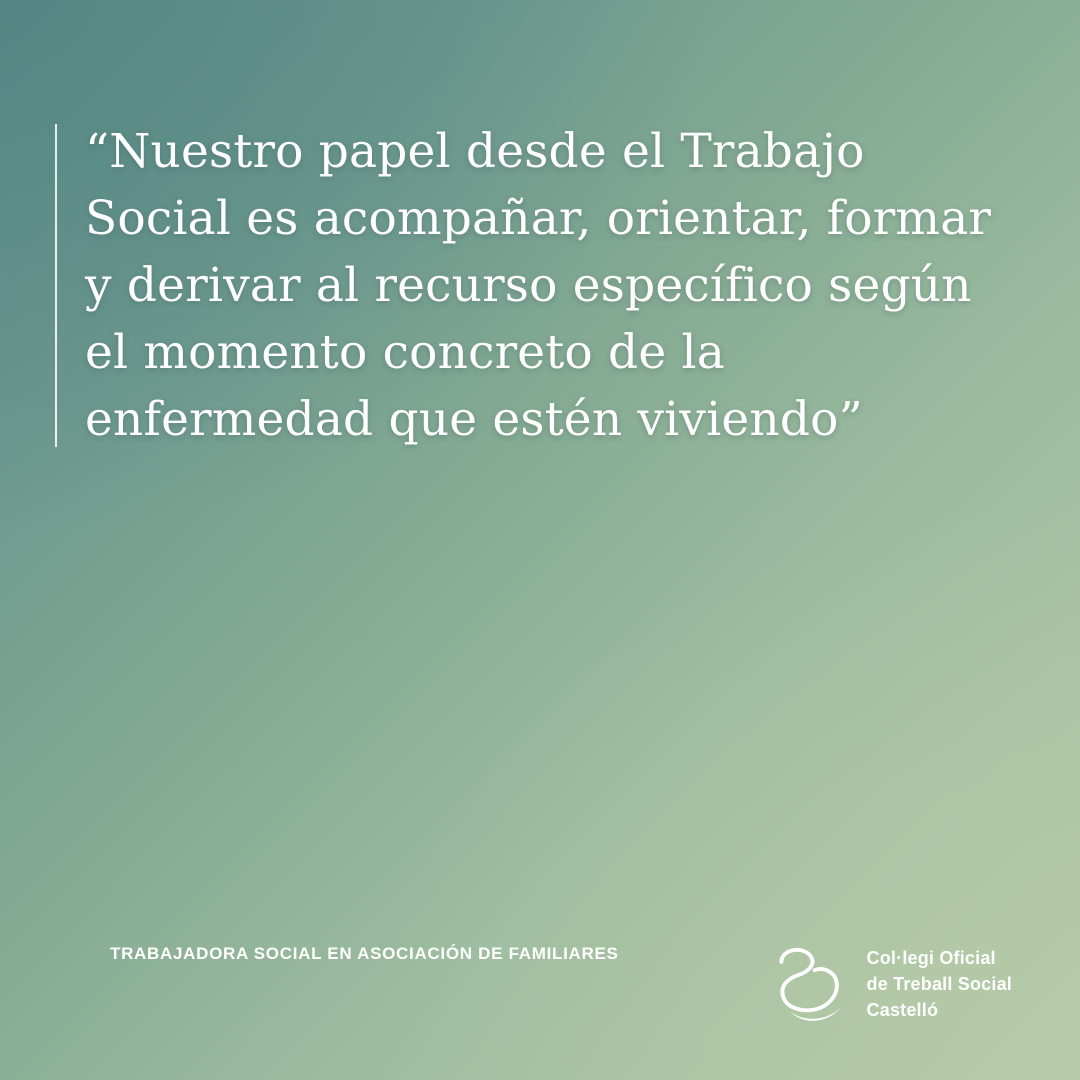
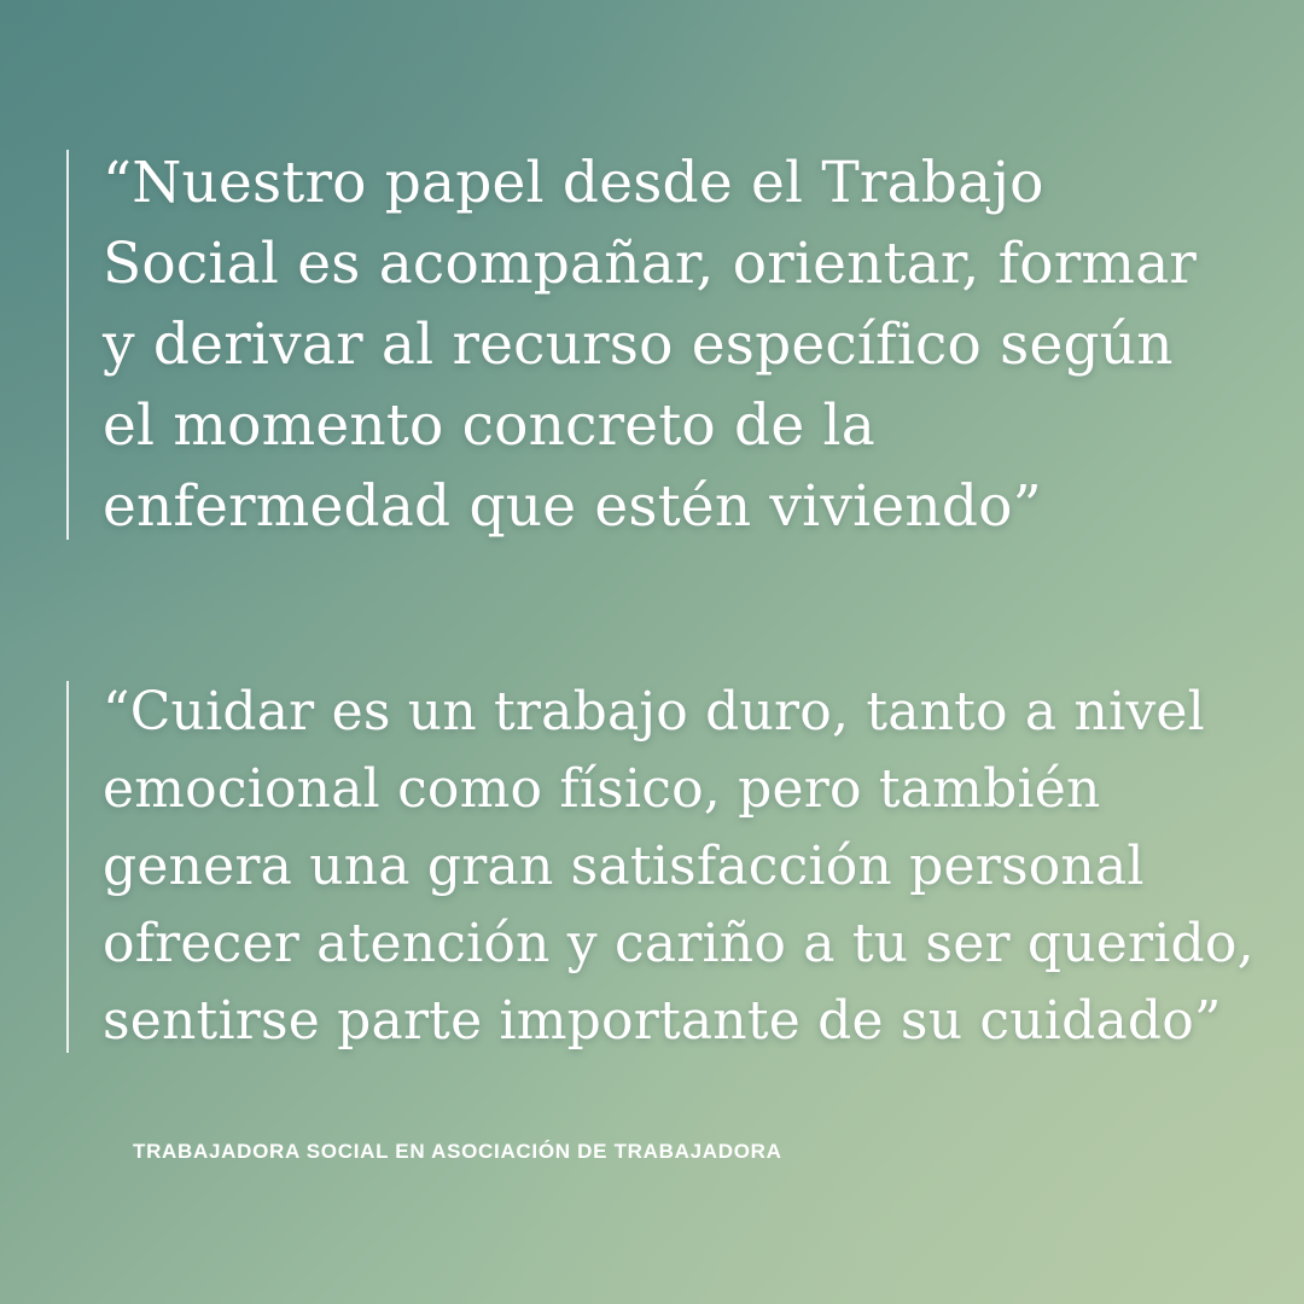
  “Nuestro papel desde el Trabajo Social es acompañar, orientar, formar y derivar al recurso específico según el momento concreto de la enfermedad que estén viviendo”
+ “Cuidar es un trabajo duro, tanto a nivel emocional como físico, pero también genera una gran satisfacción personal ofrecer atención y cariño a tu ser querido, sentirse parte importante de su cuidado”
- TRABAJADORA SOCIAL EN ASOCIACIÓN DE FAMILIARES
+ TRABAJADORA SOCIAL EN ASOCIACIÓN DE TRABAJADORA
- Col·legi Oficial
- de Treball Social
- Castelló
